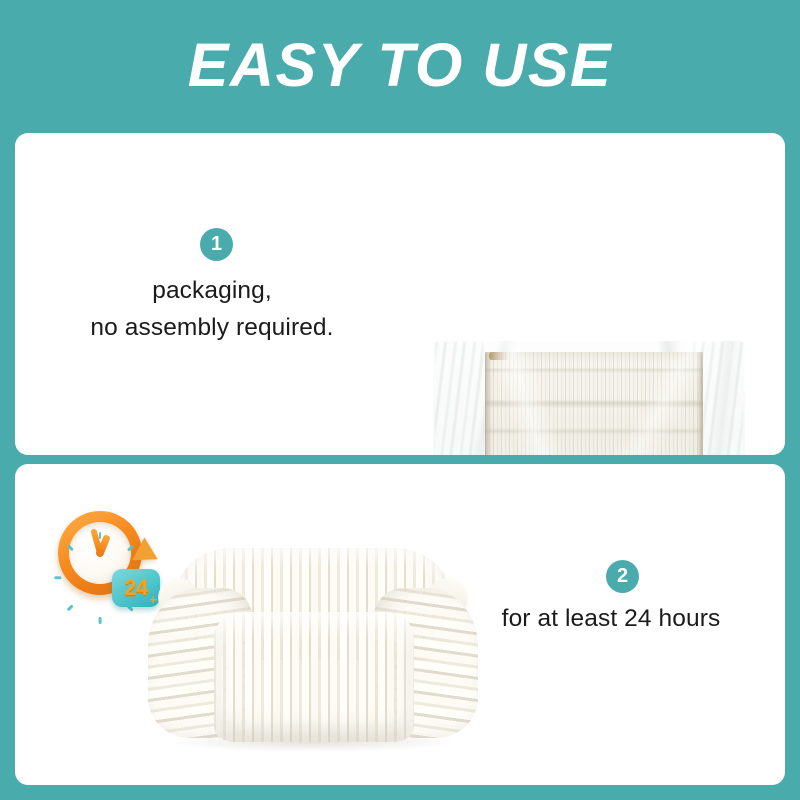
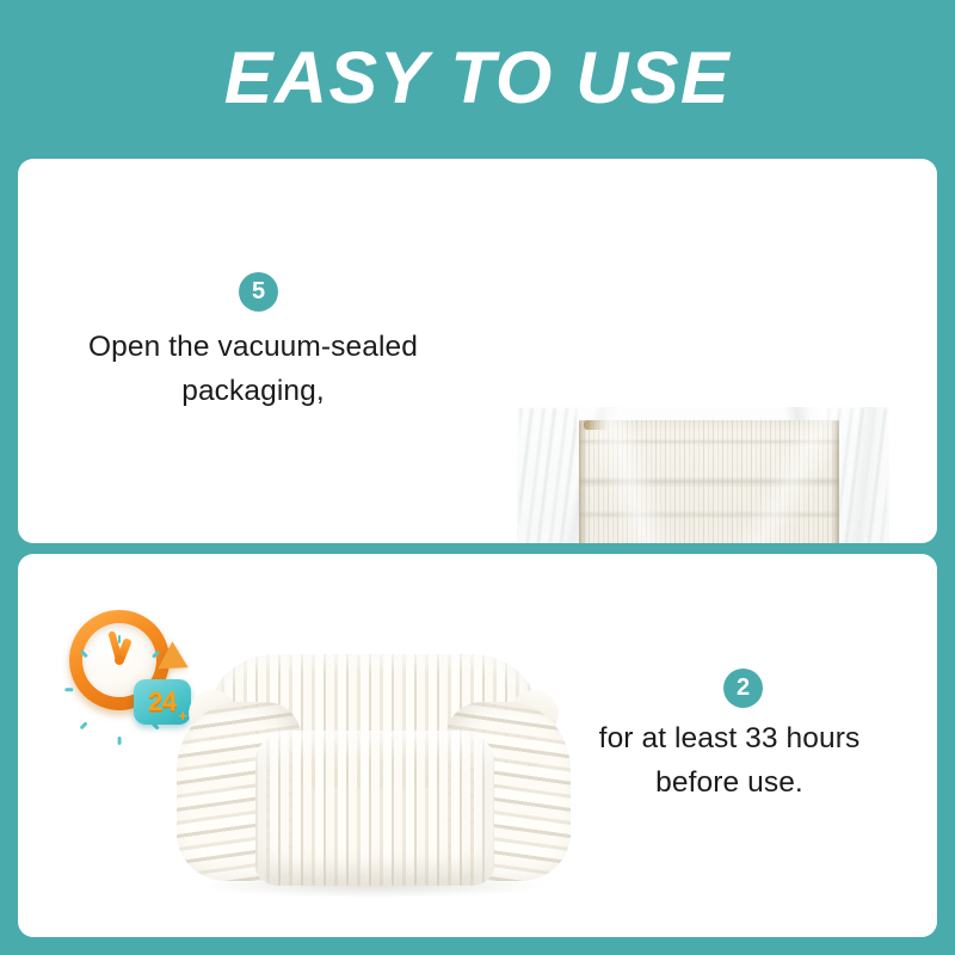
  EASY TO USE
- 1
+ 5
+ Open the vacuum-sealed
  packaging,
- no assembly required.
  24
  +
  2
- for at least 24 hours
+ for at least 33 hours
+ before use.
